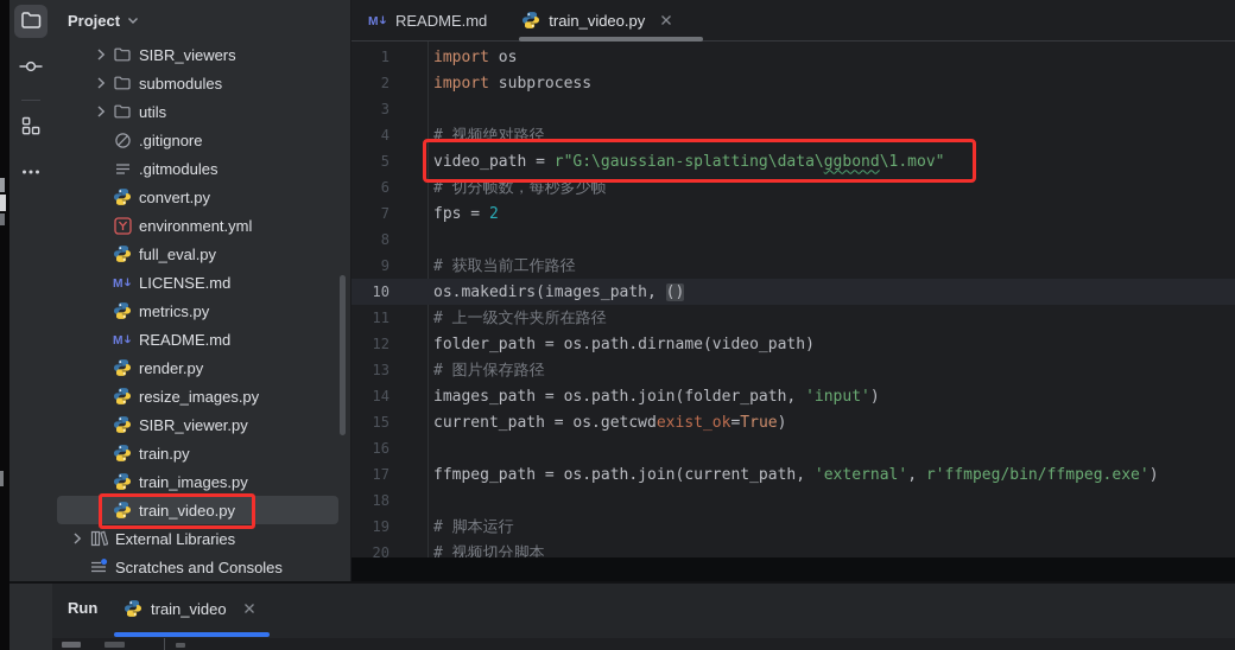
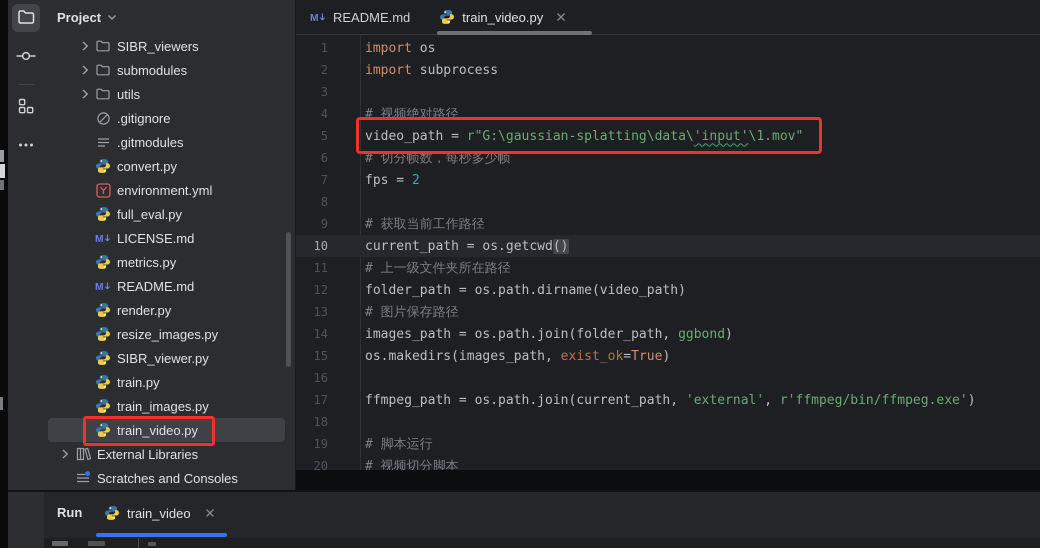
  Project
  SIBR_viewers
  submodules
  utils
  .gitignore
  .gitmodules
  convert.py
  environment.yml
  full_eval.py
  M
  LICENSE.md
  metrics.py
  M
  README.md
  render.py
  resize_images.py
  SIBR_viewer.py
  train.py
  train_images.py
  train_video.py
  External Libraries
  Scratches and Consoles
  M
  README.md
  train_video.py
  1
  import os
  2
  import subprocess
  3
  4
  # 视频绝对路径
  5
- video_path = r"G:\gaussian-splatting\data\ggbond\1.mov"
+ video_path = r"G:\gaussian-splatting\data\'input'\1.mov"
  6
  # 切分帧数，每秒多少帧
  7
  fps = 2
  8
  9
  # 获取当前工作路径
  10
- os.makedirs(images_path, ()
+ current_path = os.getcwd()
  11
  # 上一级文件夹所在路径
  12
  folder_path = os.path.dirname(video_path)
  13
  # 图片保存路径
  14
- images_path = os.path.join(folder_path, 'input')
+ images_path = os.path.join(folder_path, ggbond)
  15
- current_path = os.getcwdexist_ok=True)
+ os.makedirs(images_path, exist_ok=True)
  16
  17
  ffmpeg_path = os.path.join(current_path, 'external', r'ffmpeg/bin/ffmpeg.exe')
  18
  19
  # 脚本运行
  20
  # 视频切分脚本
  Run
  train_video
